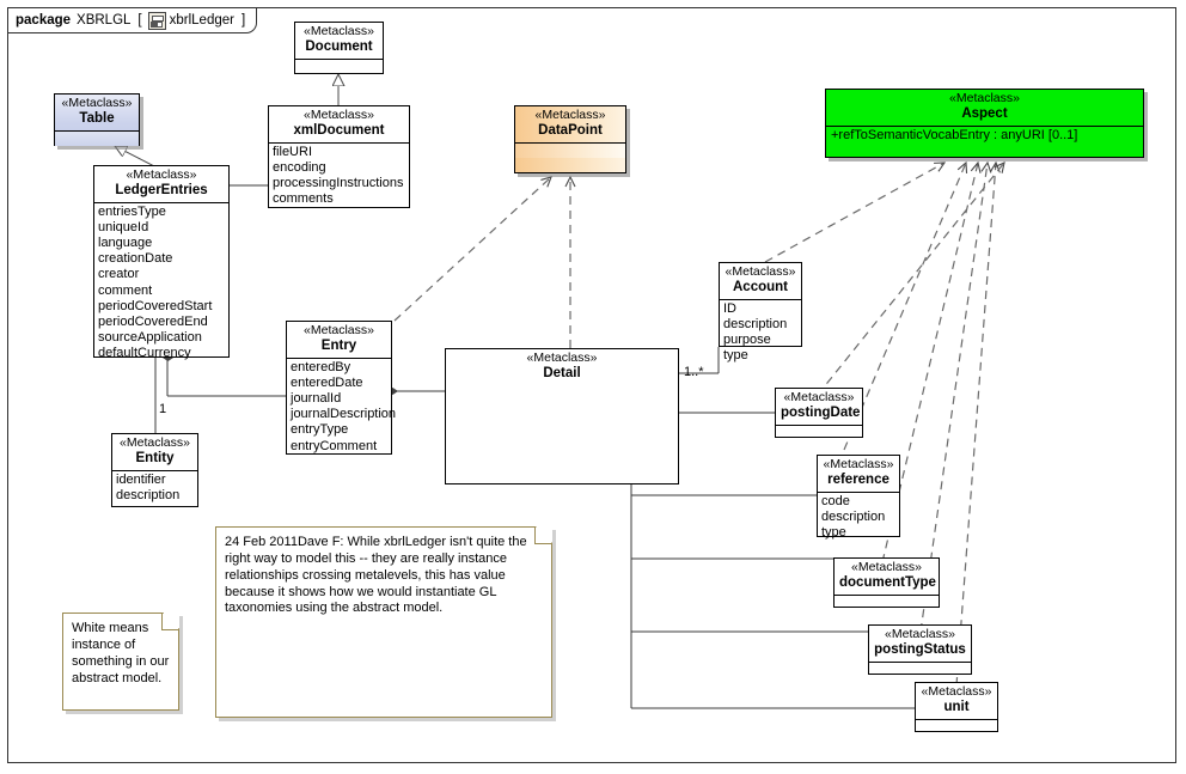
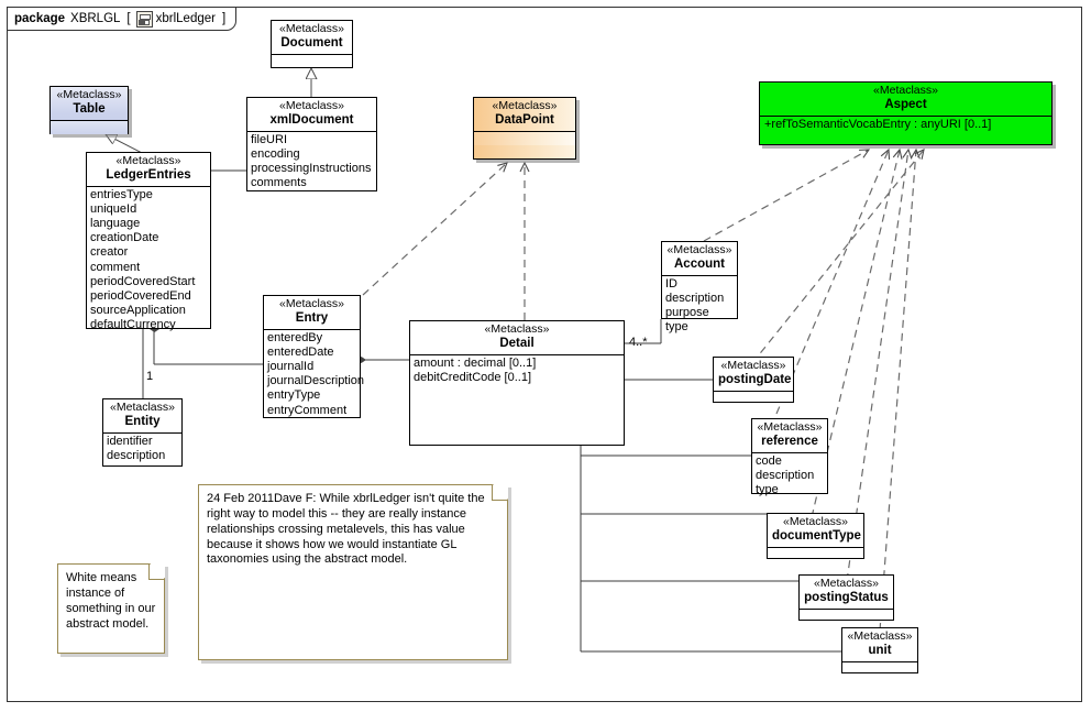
  package
  XBRLGL
  [
  xbrlLedger
  ]
  «Metaclass»
  Table
  «Metaclass»
  Document
  «Metaclass»
  xmlDocument
  fileURI
  encoding
  processingInstructions
  comments
  «Metaclass»
  DataPoint
  «Metaclass»
  Aspect
  +refToSemanticVocabEntry : anyURI [0..1]
  «Metaclass»
  LedgerEntries
  entriesType
  uniqueId
  language
  creationDate
  creator
  comment
  periodCoveredStart
  periodCoveredEnd
  sourceApplication
  defaultCurrency
  «Metaclass»
  Entry
  enteredBy
  enteredDate
  journalId
  journalDescription
  entryType
  entryComment
  «Metaclass»
  Entity
  identifier
  description
  «Metaclass»
  Detail
+ amount : decimal [0..1]
+ debitCreditCode [0..1]
  «Metaclass»
  Account
  ID
  description
  purpose
  type
  «Metaclass»
  postingDate
  «Metaclass»
  reference
  code
  description
  type
  «Metaclass»
  documentType
  «Metaclass»
  postingStatus
  «Metaclass»
  unit
  1
- 1..*
+ 4..*
  24 Feb 2011Dave F: While xbrlLedger isn't quite the right way to model this -- they are really instance relationships crossing metalevels, this has value because it shows how we would instantiate GL taxonomies using the abstract model.
  White means instance of something in our abstract model.
